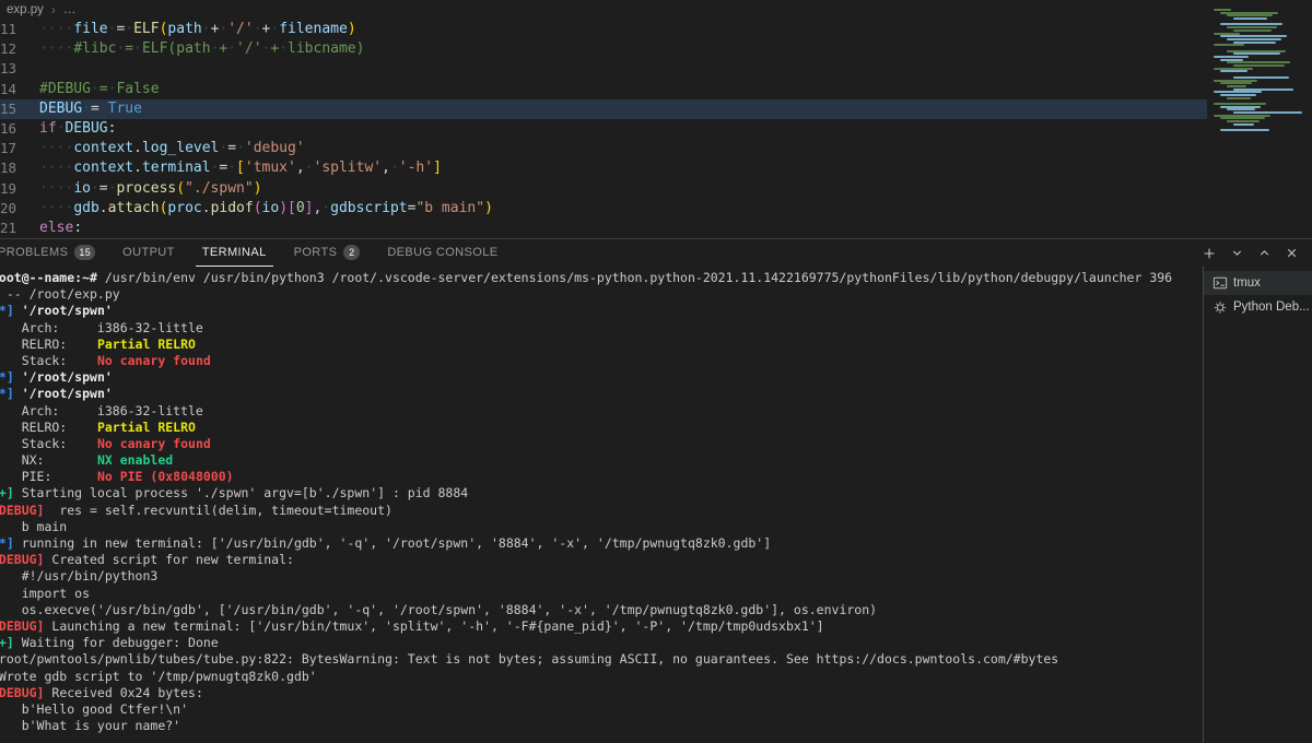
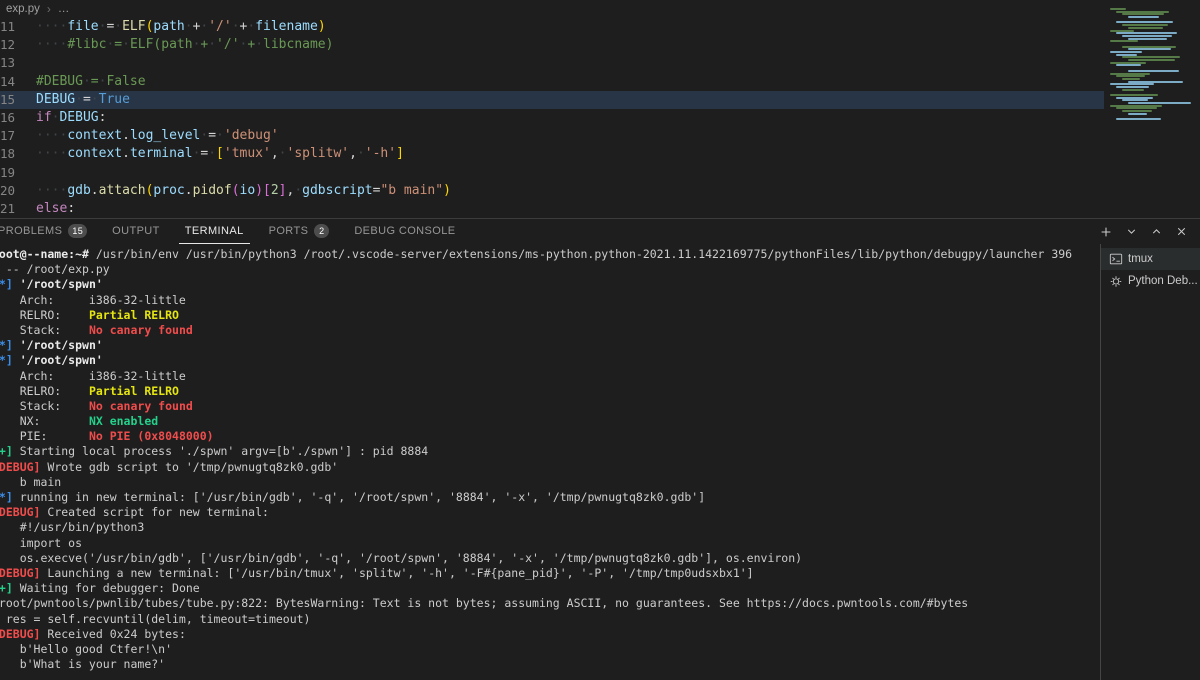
  exp.py
  ›
  …
  11
  ····file·=·ELF(path·+·'/'·+·filename)
  12
  ····#libc·=·ELF(path·+·'/'·+·libcname)
  13
  14
  #DEBUG·=·False
  15
  DEBUG·=·True
  16
  if·DEBUG:
  17
  ····context.log_level·=·'debug'
  18
  ····context.terminal·=·['tmux',·'splitw',·'-h']
  19
- ····io·=·process("./spwn")
  20
- ····gdb.attach(proc.pidof(io)[0],·gdbscript="b main")
+ ····gdb.attach(proc.pidof(io)[2],·gdbscript="b main")
  21
  else:
  PROBLEMS
  15
  OUTPUT
  TERMINAL
  PORTS
  2
  DEBUG CONSOLE
  oot@--name:~# /usr/bin/env /usr/bin/python3 /root/.vscode-server/extensions/ms-python.python-2021.11.1422169775/pythonFiles/lib/python/debugpy/launcher 396
  -- /root/exp.py
  *] '/root/spwn'
  Arch: i386-32-little
  RELRO: Partial RELRO
  Stack: No canary found
  *] '/root/spwn'
  *] '/root/spwn'
  Arch: i386-32-little
  RELRO: Partial RELRO
  Stack: No canary found
  NX: NX enabled
  PIE: No PIE (0x8048000)
  +] Starting local process './spwn' argv=[b'./spwn'] : pid 8884
- DEBUG] res = self.recvuntil(delim, timeout=timeout)
+ DEBUG] Wrote gdb script to '/tmp/pwnugtq8zk0.gdb'
  b main
  *] running in new terminal: ['/usr/bin/gdb', '-q', '/root/spwn', '8884', '-x', '/tmp/pwnugtq8zk0.gdb']
  DEBUG] Created script for new terminal:
  #!/usr/bin/python3
  import os
  os.execve('/usr/bin/gdb', ['/usr/bin/gdb', '-q', '/root/spwn', '8884', '-x', '/tmp/pwnugtq8zk0.gdb'], os.environ)
  DEBUG] Launching a new terminal: ['/usr/bin/tmux', 'splitw', '-h', '-F#{pane_pid}', '-P', '/tmp/tmp0udsxbx1']
  +] Waiting for debugger: Done
  root/pwntools/pwnlib/tubes/tube.py:822: BytesWarning: Text is not bytes; assuming ASCII, no guarantees. See https://docs.pwntools.com/#bytes
- Wrote gdb script to '/tmp/pwnugtq8zk0.gdb'
+ res = self.recvuntil(delim, timeout=timeout)
  DEBUG] Received 0x24 bytes:
  b'Hello good Ctfer!\n'
  b'What is your name?'
  tmux
  Python Deb...
